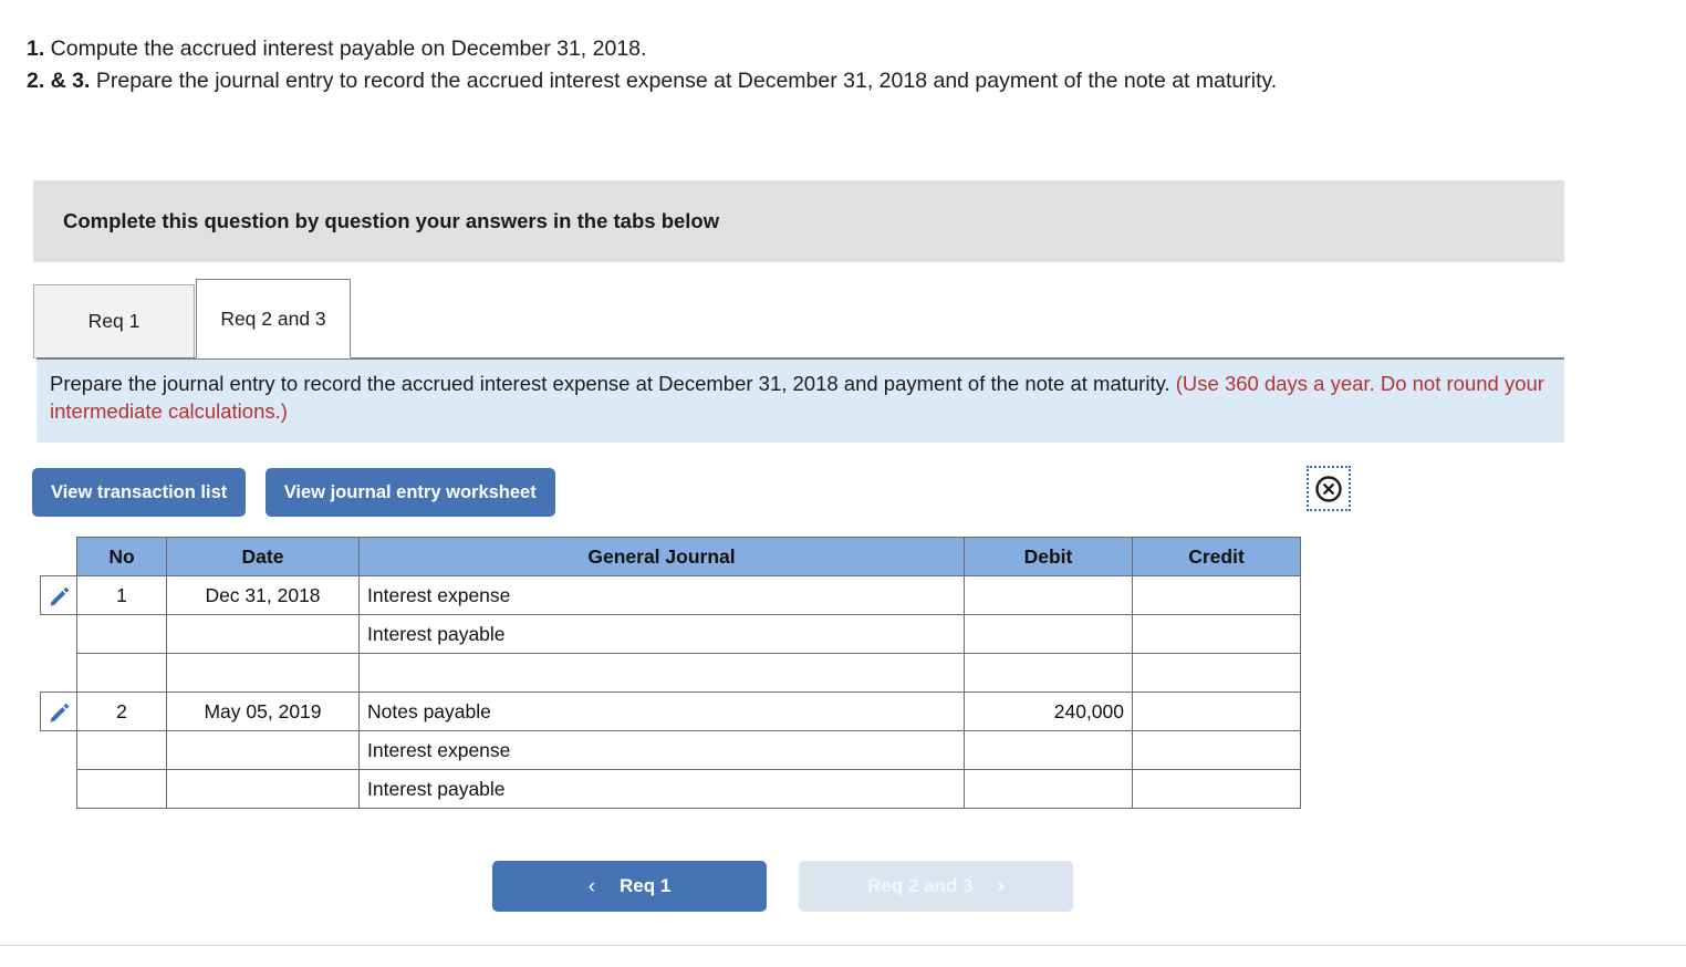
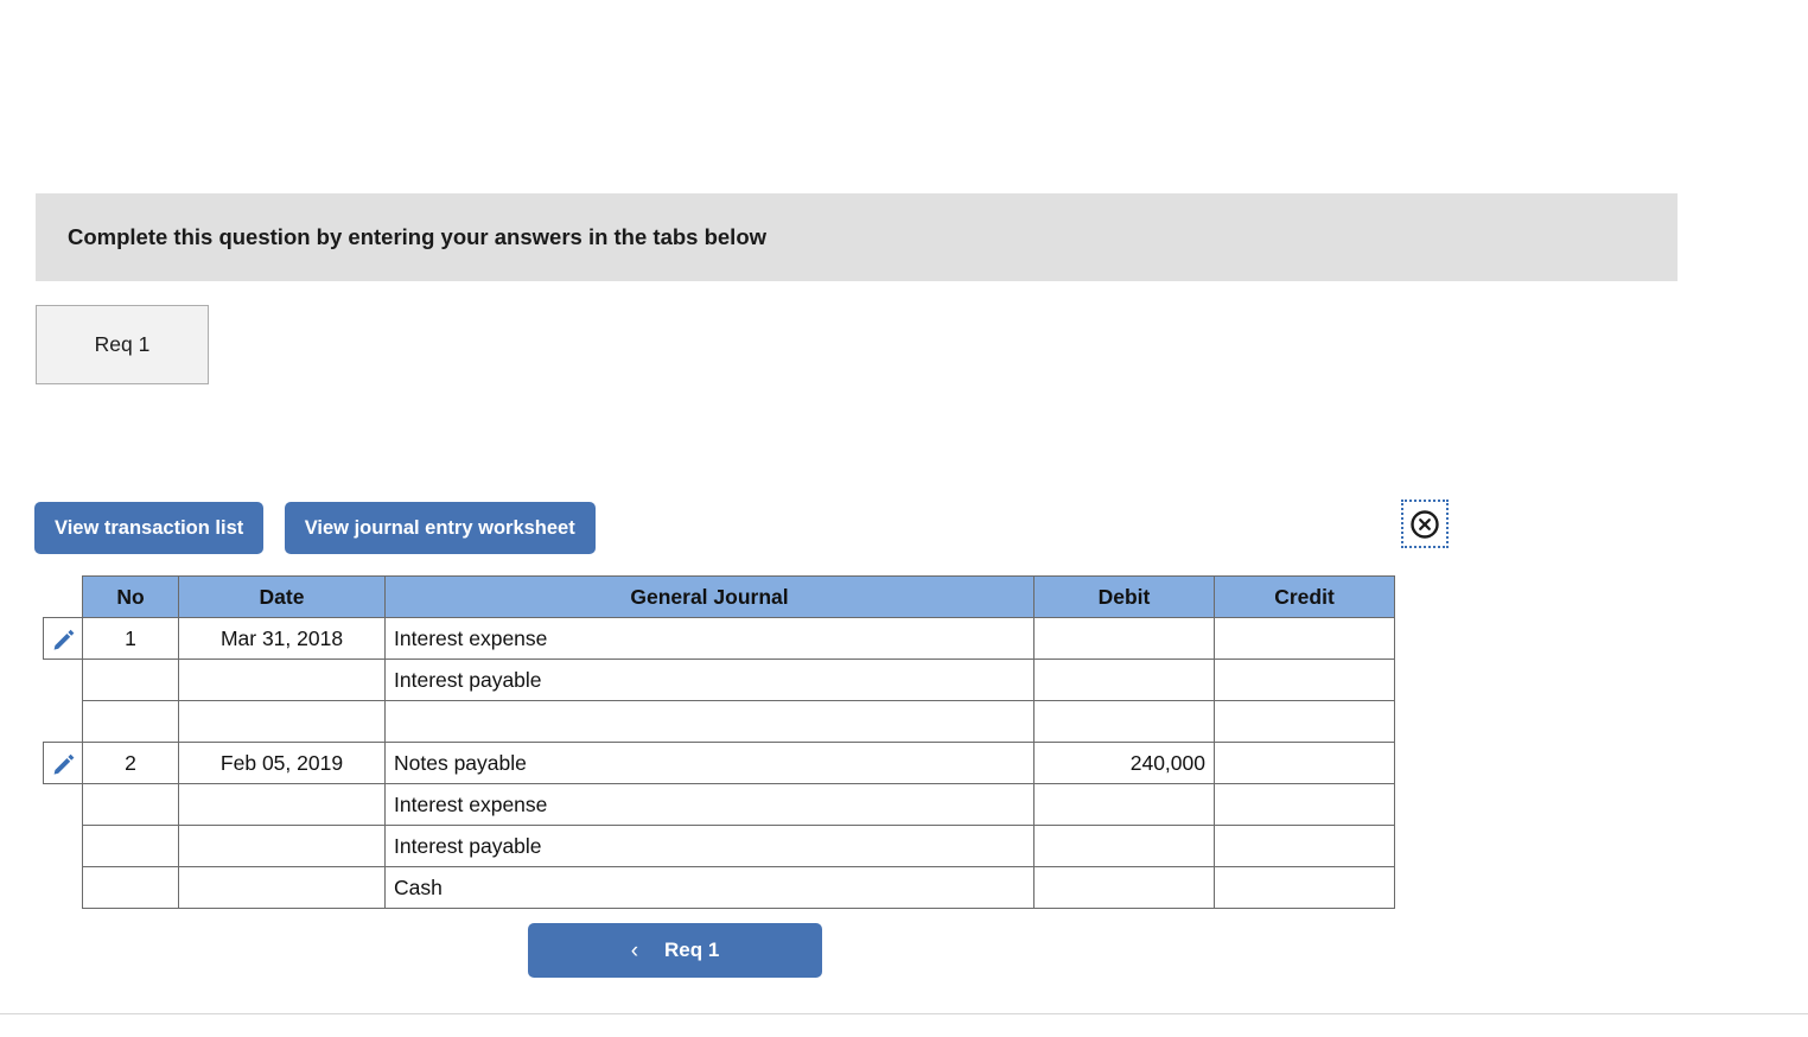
- 1. Compute the accrued interest payable on December 31, 2018.
- 2. & 3. Prepare the journal entry to record the accrued interest expense at December 31, 2018 and payment of the note at maturity.
- Complete this question by question your answers in the tabs below
+ Complete this question by entering your answers in the tabs below
  Req 1
- Req 2 and 3
- Prepare the journal entry to record the accrued interest expense at December 31, 2018 and payment of the note at maturity. (Use 360 days a year. Do not round your intermediate calculations.)
  View transaction list View journal entry worksheet
  	No	Date	General Journal	Debit	Credit
- 	1	Dec 31, 2018	Interest expense
+ 	1	Mar 31, 2018	Interest expense
  			Interest payable
- 	2	May 05, 2019	Notes payable	240,000
+ 	2	Feb 05, 2019	Notes payable	240,000
  			Interest expense
  			Interest payable
+ 			Cash
  ‹
  Req 1
- ›
